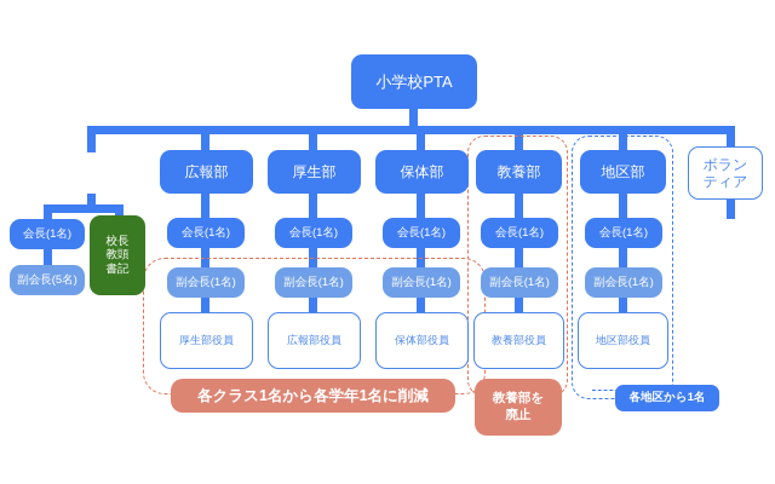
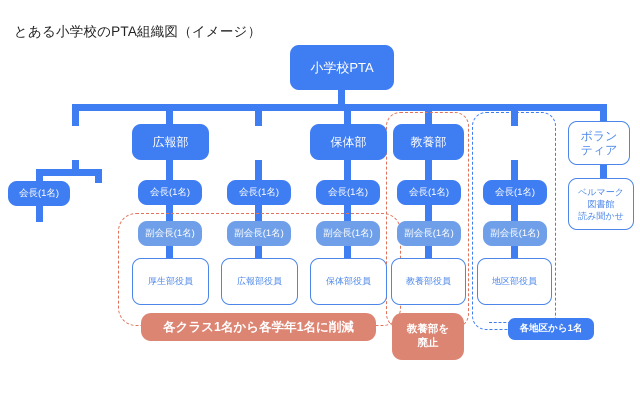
+ とある小学校のPTA組織図（イメージ）
  小学校PTA
  広報部
- 厚生部
  保体部
  教養部
- 地区部
  ボラン
  ティア
  会長(1名)
- 副会長(5名)
- 校長
- 教頭
- 書記
  会長(1名)
  副会長(1名)
  厚生部役員
  会長(1名)
  副会長(1名)
  広報部役員
  会長(1名)
  副会長(1名)
  保体部役員
  会長(1名)
  副会長(1名)
  教養部役員
  会長(1名)
  副会長(1名)
  地区部役員
+ ベルマーク
+ 図書館
+ 読み聞かせ
  各クラス1名から各学年1名に削減
  教養部を
  廃止
  各地区から1名
